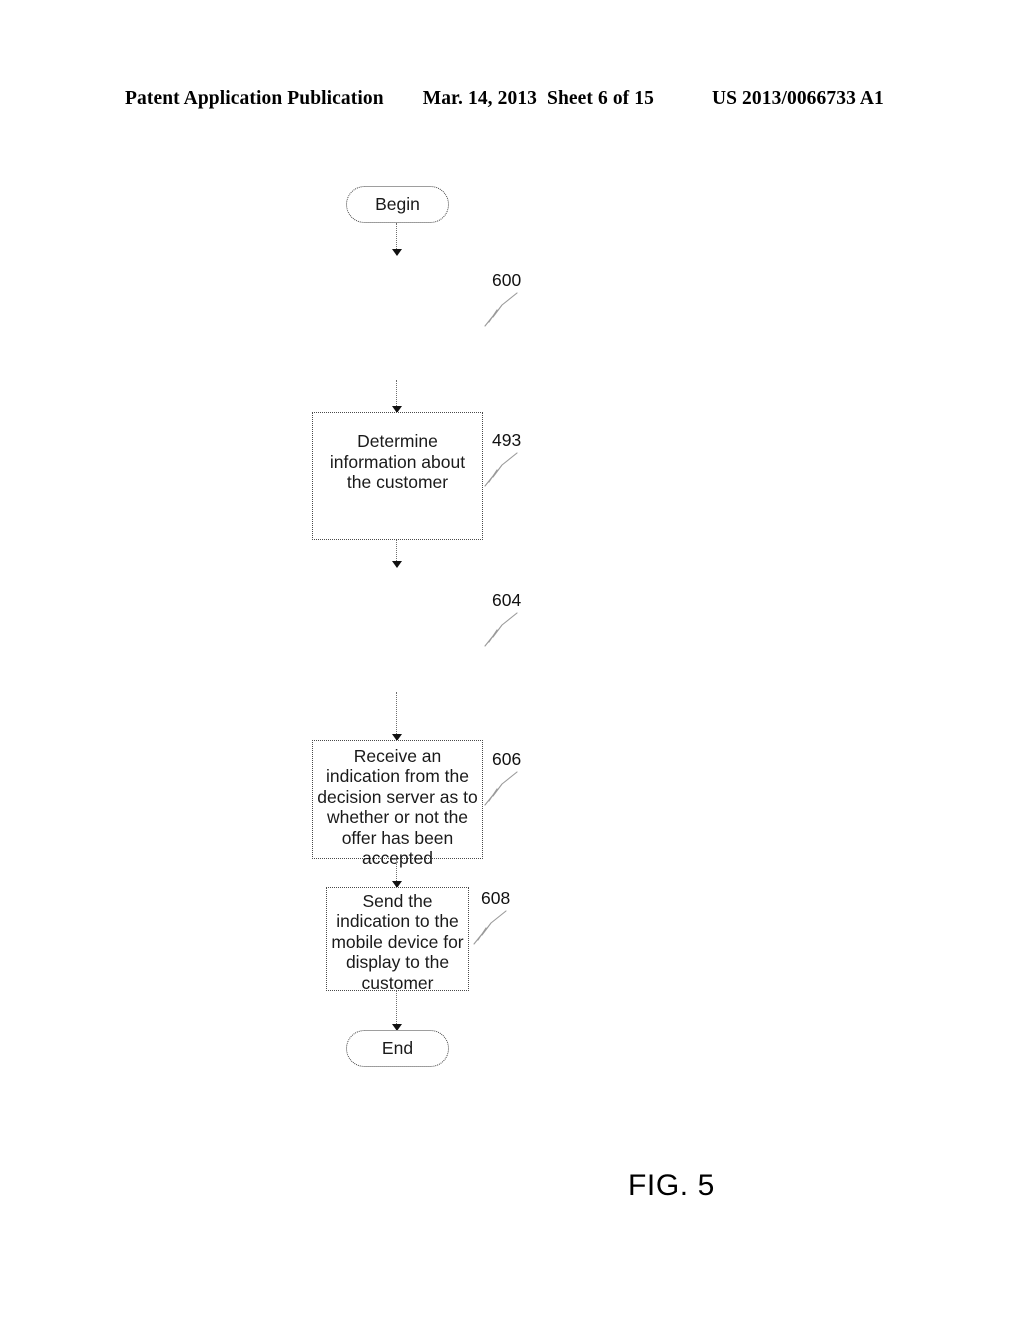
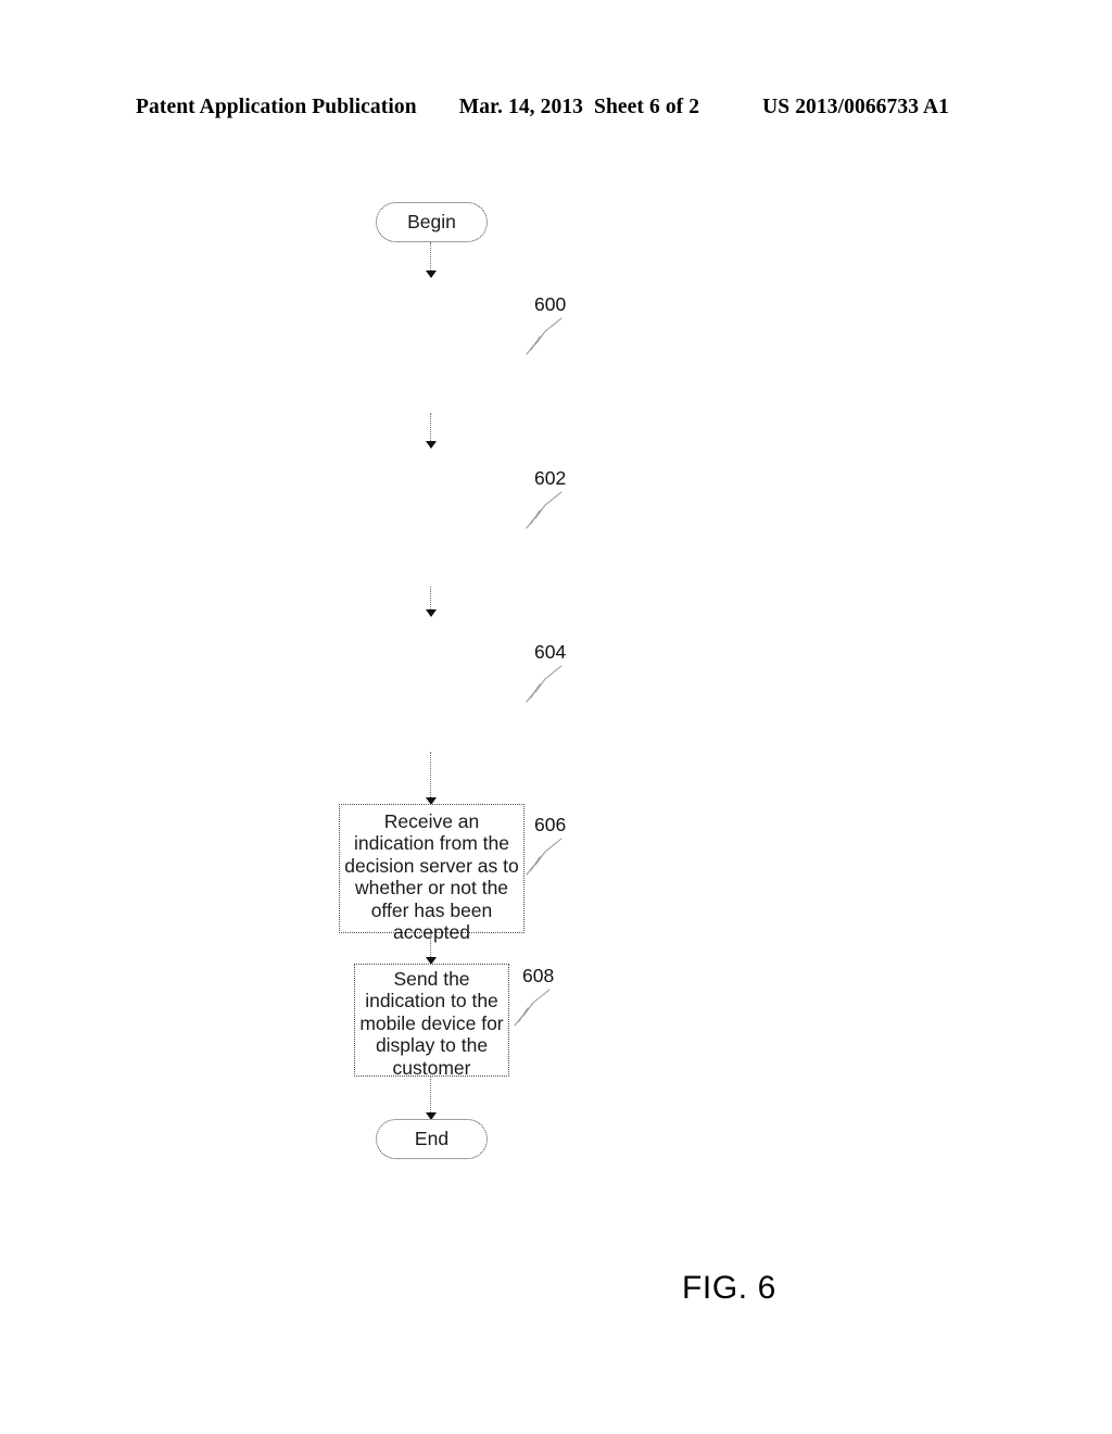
  Patent Application Publication
  Mar. 14, 2013
- Sheet 6 of 15
+ Sheet 6 of 2
  US 2013/0066733 A1
  Begin
  600
- Determine information about the customer
- 493
+ 602
  604
  Receive an indication from the decision server as to whether or not the offer has been accepted
  606
  Send the indication to the mobile device for display to the customer
  608
  End
- FIG. 5
+ FIG. 6
